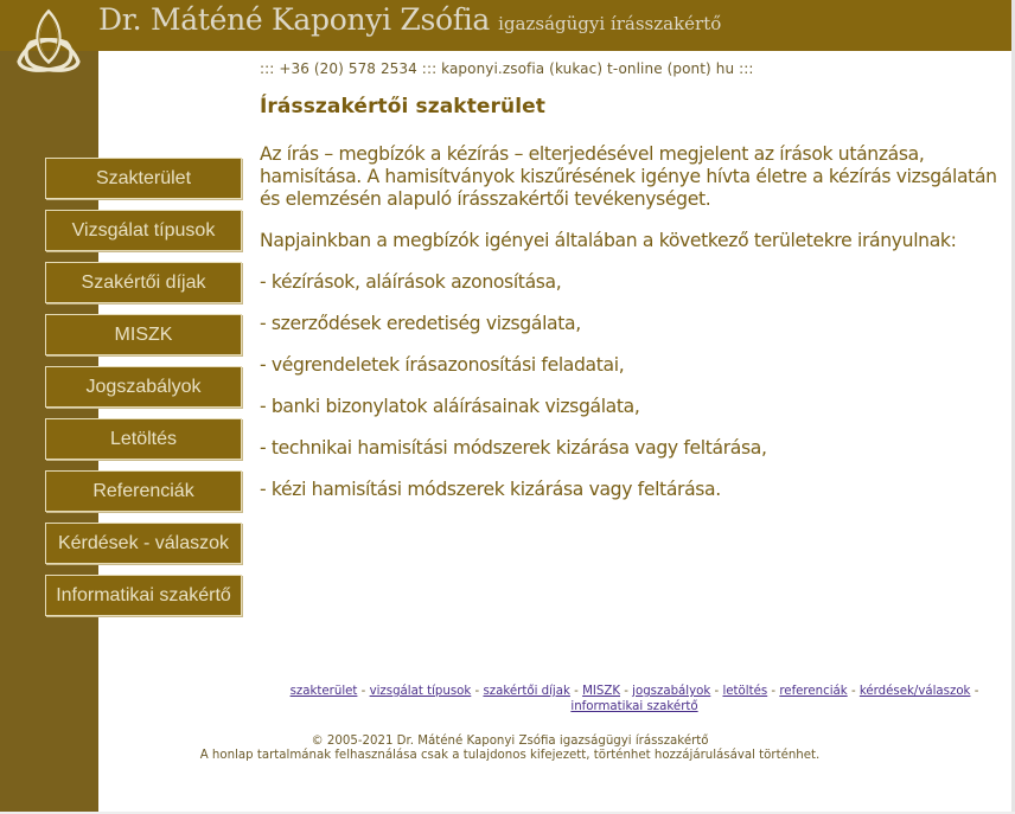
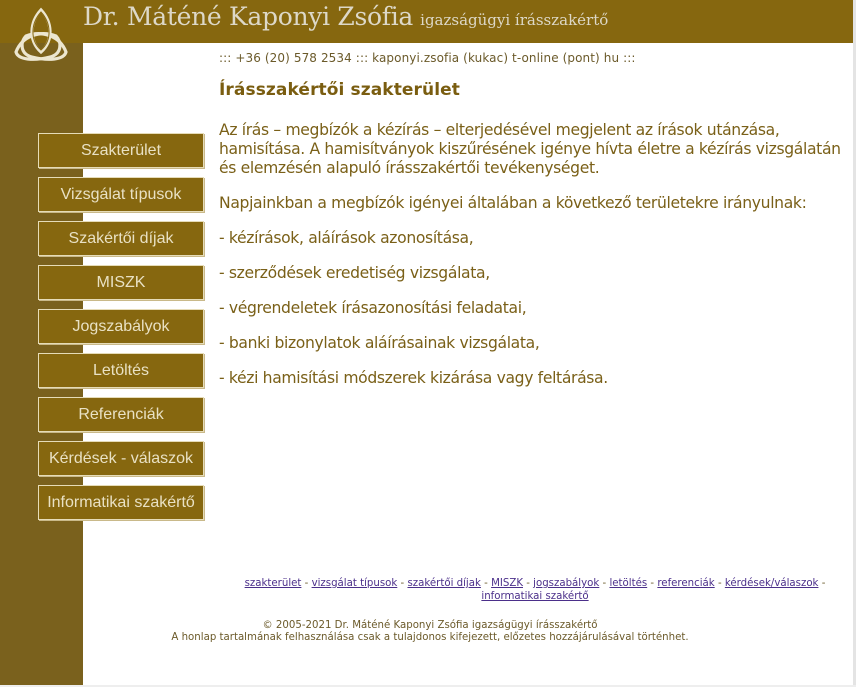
  Dr. Máténé Kaponyi Zsófia igazságügyi írásszakértő
  ::: +36 (20) 578 2534 ::: kaponyi.zsofia (kukac) t-online (pont) hu :::
  Szakterület
  Vizsgálat típusok
  Szakértői díjak
  MISZK
  Jogszabályok
  Letöltés
  Referenciák
  Kérdések - válaszok
  Informatikai szakértő
  Írásszakértői szakterület
  Az írás – megbízók a kézírás – elterjedésével megjelent az írások utánzása, hamisítása. A hamisítványok kiszűrésének igénye hívta életre a kézírás vizsgálatán és elemzésén alapuló írásszakértői tevékenységet.
  Napjainkban a megbízók igényei általában a következő területekre irányulnak:
  - kézírások, aláírások azonosítása,
  - szerződések eredetiség vizsgálata,
  - végrendeletek írásazonosítási feladatai,
  - banki bizonylatok aláírásainak vizsgálata,
- - technikai hamisítási módszerek kizárása vagy feltárása,
  - kézi hamisítási módszerek kizárása vagy feltárása.
  szakterület - vizsgálat típusok - szakértői díjak - MISZK - jogszabályok - letöltés - referenciák - kérdések/válaszok -
  informatikai szakértő
  © 2005-2021 Dr. Máténé Kaponyi Zsófia igazságügyi írásszakértő
- A honlap tartalmának felhasználása csak a tulajdonos kifejezett, történhet hozzájárulásával történhet.
+ A honlap tartalmának felhasználása csak a tulajdonos kifejezett, előzetes hozzájárulásával történhet.
